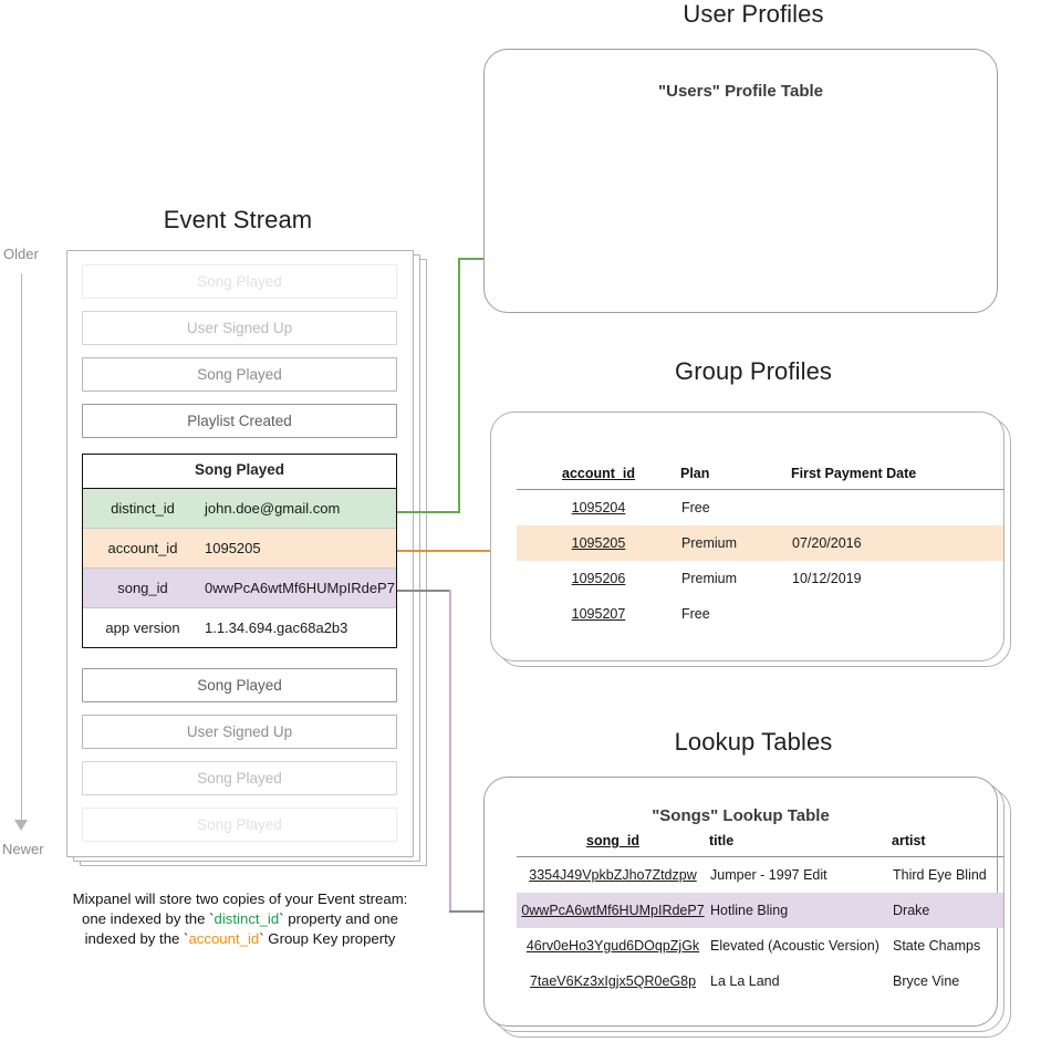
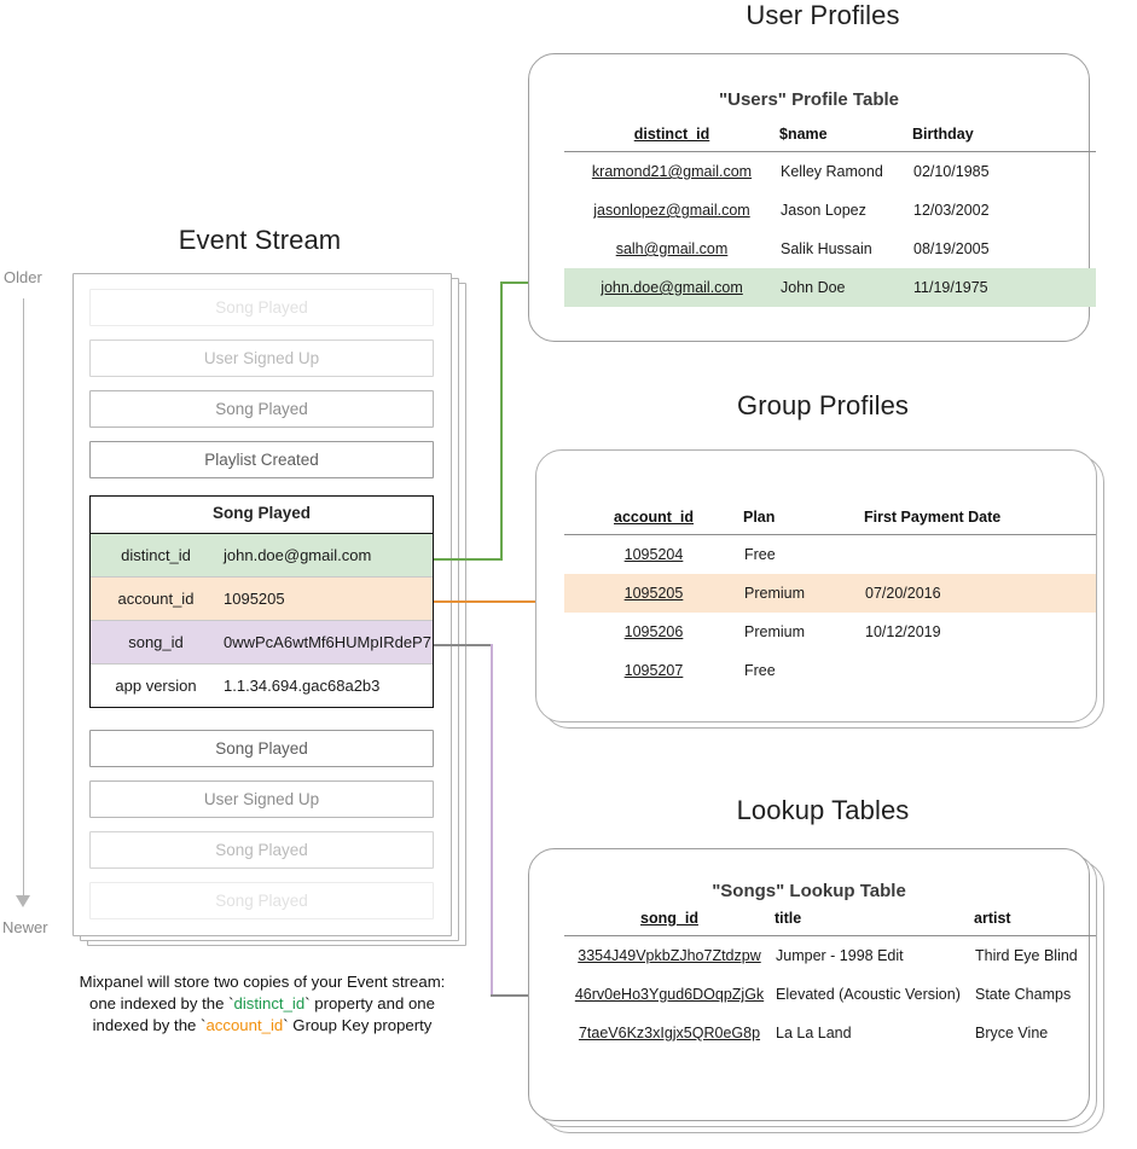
  Event Stream
  Older
  Newer
  Song Played
  User Signed Up
  Song Played
  Playlist Created
  Song Played
  distinct_id
  john.doe@gmail.com
  account_id
  1095205
  song_id
  0wwPcA6wtMf6HUMpIRdeP7
  app version
  1.1.34.694.gac68a2b3
  Song Played
  User Signed Up
  Song Played
  Song Played
  Mixpanel will store two copies of your Event stream:
  one indexed by the `distinct_id` property and one
  indexed by the `account_id` Group Key property
  User Profiles
  "Users" Profile Table
+ distinct_id	$name	Birthday
+ kramond21@gmail.com	Kelley Ramond	02/10/1985
+ jasonlopez@gmail.com	Jason Lopez	12/03/2002
+ salh@gmail.com	Salik Hussain	08/19/2005
+ john.doe@gmail.com	John Doe	11/19/1975
  Group Profiles
  account_id	Plan	First Payment Date
  1095204	Free
  1095205	Premium	07/20/2016
  1095206	Premium	10/12/2019
  1095207	Free
  Lookup Tables
  "Songs" Lookup Table
  song_id	title	artist
- 3354J49VpkbZJho7Ztdzpw	Jumper - 1997 Edit	Third Eye Blind
+ 3354J49VpkbZJho7Ztdzpw	Jumper - 1998 Edit	Third Eye Blind
- 0wwPcA6wtMf6HUMpIRdeP7	Hotline Bling	Drake
  46rv0eHo3Ygud6DOqpZjGk	Elevated (Acoustic Version)	State Champs
  7taeV6Kz3xIgjx5QR0eG8p	La La Land	Bryce Vine
